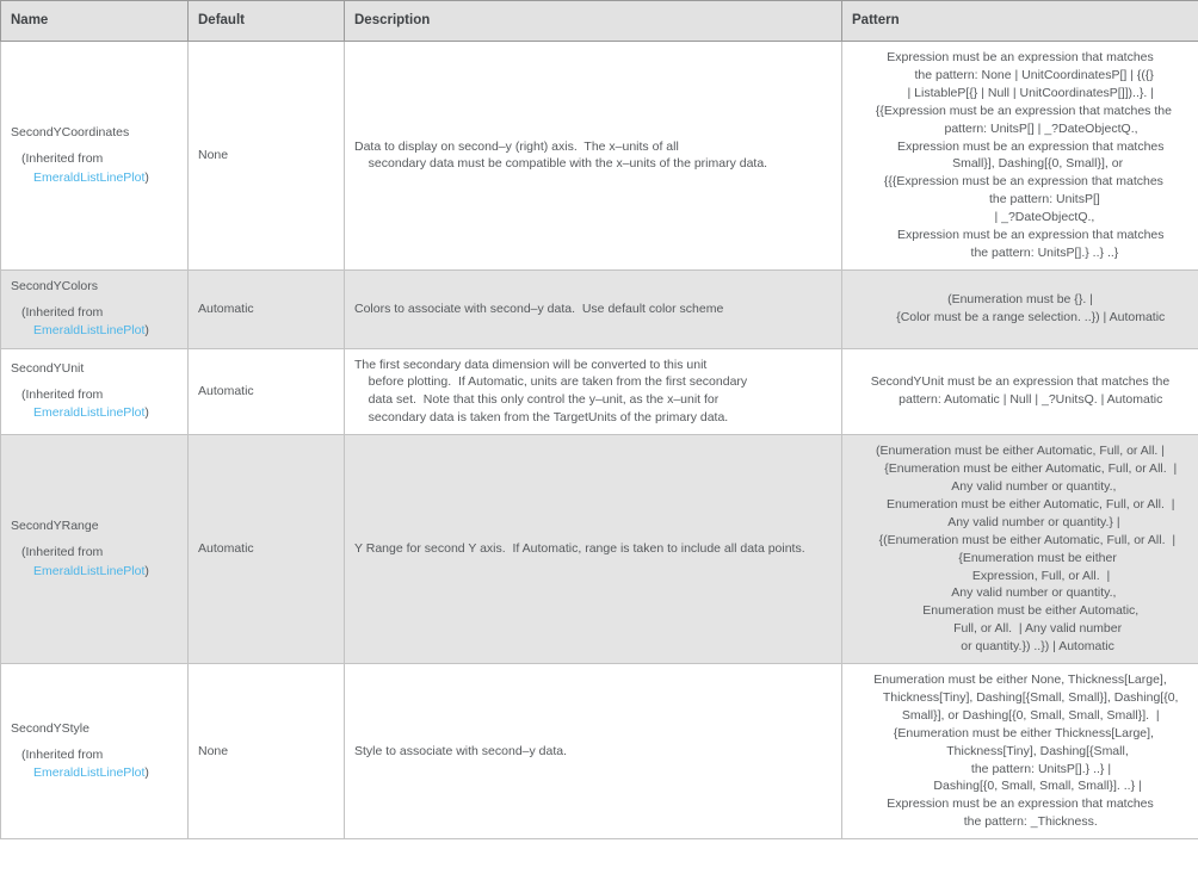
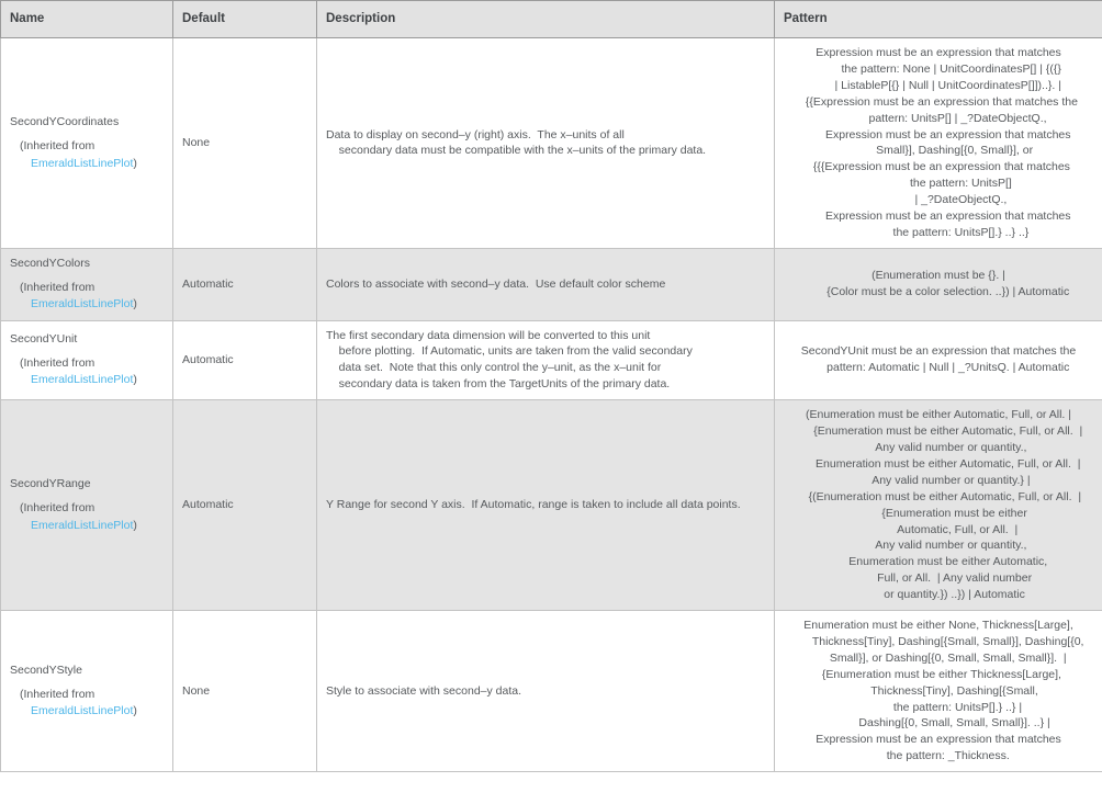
  Name	Default	Description	Pattern
  SecondYCoordinates(Inherited fromEmeraldListLinePlot)	None	Data to display on second–y (right) axis. The x–units of all secondary data must be compatible with the x–units of the primary data.	Expression must be an expression that matches the pattern: None | UnitCoordinatesP[] | {({} | ListableP[{} | Null | UnitCoordinatesP[]])..}. | {{Expression must be an expression that matches the pattern: UnitsP[] | _?DateObjectQ., Expression must be an expression that matches Small}], Dashing[{0, Small}], or {{{Expression must be an expression that matches the pattern: UnitsP[] | _?DateObjectQ., Expression must be an expression that matches the pattern: UnitsP[].} ..} ..}
- SecondYColors(Inherited fromEmeraldListLinePlot)	Automatic	Colors to associate with second–y data. Use default color scheme	(Enumeration must be {}. | {Color must be a range selection. ..}) | Automatic
+ SecondYColors(Inherited fromEmeraldListLinePlot)	Automatic	Colors to associate with second–y data. Use default color scheme	(Enumeration must be {}. | {Color must be a color selection. ..}) | Automatic
- SecondYUnit(Inherited fromEmeraldListLinePlot)	Automatic	The first secondary data dimension will be converted to this unit before plotting. If Automatic, units are taken from the first secondary data set. Note that this only control the y–unit, as the x–unit for secondary data is taken from the TargetUnits of the primary data.	SecondYUnit must be an expression that matches the pattern: Automatic | Null | _?UnitsQ. | Automatic
+ SecondYUnit(Inherited fromEmeraldListLinePlot)	Automatic	The first secondary data dimension will be converted to this unit before plotting. If Automatic, units are taken from the valid secondary data set. Note that this only control the y–unit, as the x–unit for secondary data is taken from the TargetUnits of the primary data.	SecondYUnit must be an expression that matches the pattern: Automatic | Null | _?UnitsQ. | Automatic
- SecondYRange(Inherited fromEmeraldListLinePlot)	Automatic	Y Range for second Y axis. If Automatic, range is taken to include all data points.	(Enumeration must be either Automatic, Full, or All. | {Enumeration must be either Automatic, Full, or All. | Any valid number or quantity., Enumeration must be either Automatic, Full, or All. | Any valid number or quantity.} | {(Enumeration must be either Automatic, Full, or All. | {Enumeration must be either Expression, Full, or All. | Any valid number or quantity., Enumeration must be either Automatic, Full, or All. | Any valid number or quantity.}) ..}) | Automatic
+ SecondYRange(Inherited fromEmeraldListLinePlot)	Automatic	Y Range for second Y axis. If Automatic, range is taken to include all data points.	(Enumeration must be either Automatic, Full, or All. | {Enumeration must be either Automatic, Full, or All. | Any valid number or quantity., Enumeration must be either Automatic, Full, or All. | Any valid number or quantity.} | {(Enumeration must be either Automatic, Full, or All. | {Enumeration must be either Automatic, Full, or All. | Any valid number or quantity., Enumeration must be either Automatic, Full, or All. | Any valid number or quantity.}) ..}) | Automatic
  SecondYStyle(Inherited fromEmeraldListLinePlot)	None	Style to associate with second–y data.	Enumeration must be either None, Thickness[Large], Thickness[Tiny], Dashing[{Small, Small}], Dashing[{0, Small}], or Dashing[{0, Small, Small, Small}]. | {Enumeration must be either Thickness[Large], Thickness[Tiny], Dashing[{Small, the pattern: UnitsP[].} ..} | Dashing[{0, Small, Small, Small}]. ..} |Expression must be an expression that matches the pattern: _Thickness.
